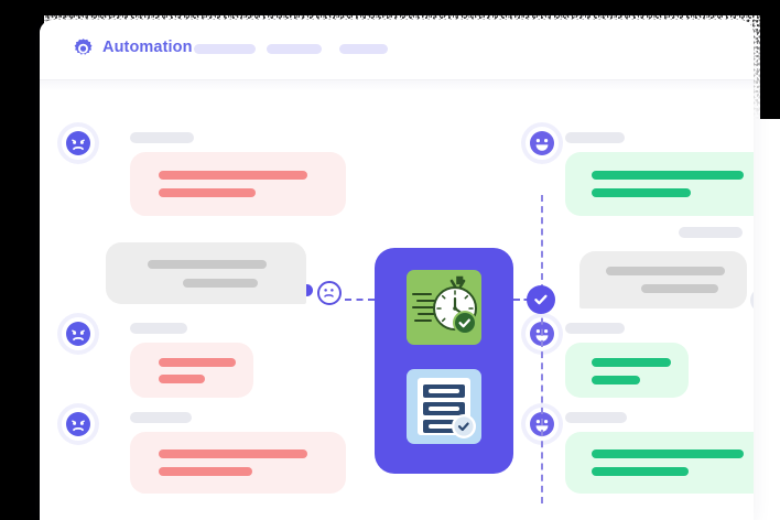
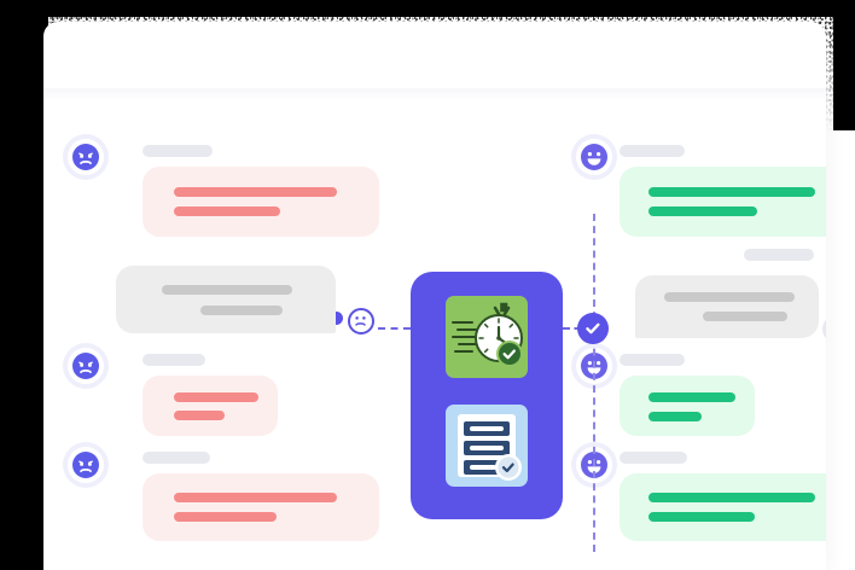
- Automation
